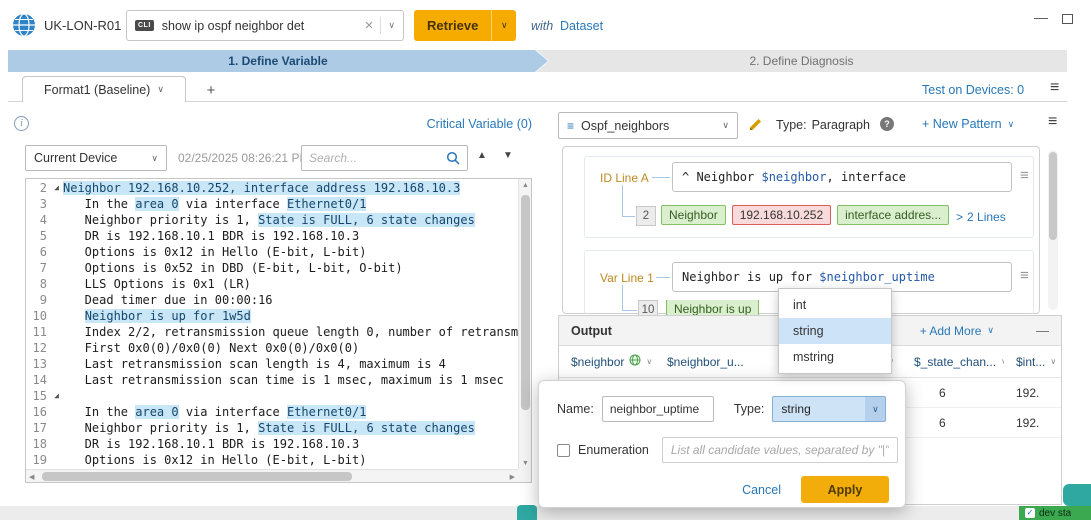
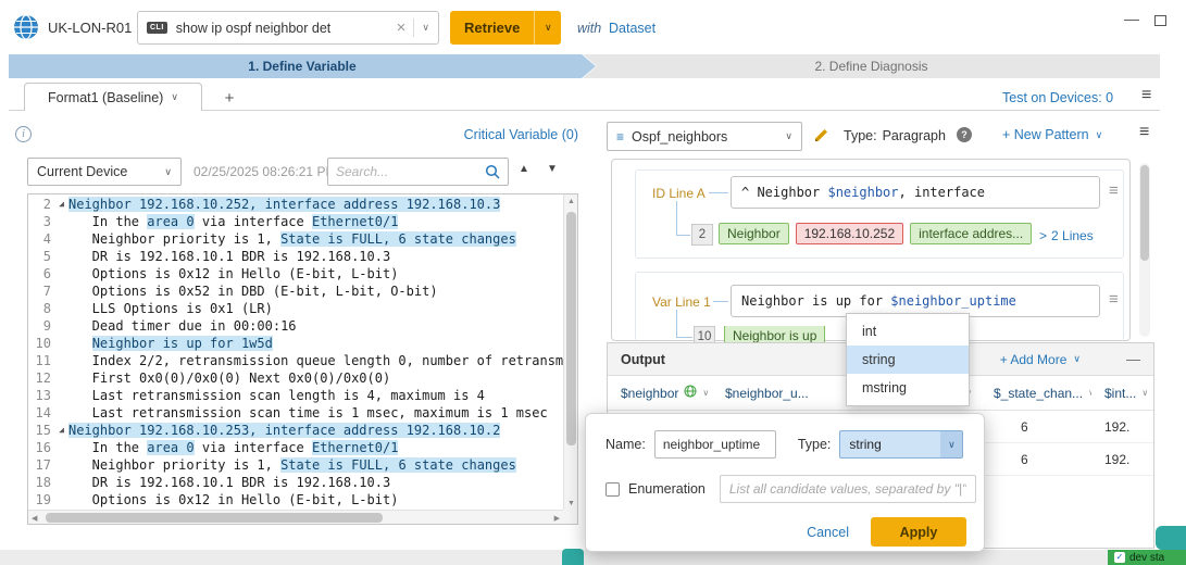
  UK-LON-R01
  show ip ospf neighbor det
  ×
  ∨
  Retrieve
  ∨
  with
  Dataset
  —
  1. Define Variable
  2. Define Diagnosis
  Format1 (Baseline)
  ∨
  +
  Test on Devices: 0
  ≡
  i
  Critical Variable (0)
  Current Device
  ∨
  02/25/2025 08:26:21 P
  Search...
  ▲
  ▼
  2
  ◢
  Neighbor 192.168.10.252, interface address 192.168.10.3
  3
  In the area 0 via interface Ethernet0/1
  4
  Neighbor priority is 1, State is FULL, 6 state changes
  5
  DR is 192.168.10.1 BDR is 192.168.10.3
  6
  Options is 0x12 in Hello (E-bit, L-bit)
  7
  Options is 0x52 in DBD (E-bit, L-bit, O-bit)
  8
  LLS Options is 0x1 (LR)
  9
  Dead timer due in 00:00:16
  10
  Neighbor is up for 1w5d
  11
  Index 2/2, retransmission queue length 0, number of retransm
  12
  First 0x0(0)/0x0(0) Next 0x0(0)/0x0(0)
  13
  Last retransmission scan length is 4, maximum is 4
  14
  Last retransmission scan time is 1 msec, maximum is 1 msec
  15
  ◢
+ Neighbor 192.168.10.253, interface address 192.168.10.2
  16
  In the area 0 via interface Ethernet0/1
  17
  Neighbor priority is 1, State is FULL, 6 state changes
  18
  DR is 192.168.10.1 BDR is 192.168.10.3
  19
  Options is 0x12 in Hello (E-bit, L-bit)
  ≡
  Ospf_neighbors
  ∨
  Type:
  Paragraph
  ?
  + New Pattern
  ∨
  ≡
  ID Line A
  ^ Neighbor $neighbor, interface
  ≡
  2
  Neighbor
  192.168.10.252
  interface addres...
  >
  2 Lines
  Var Line 1
  Neighbor is up for $neighbor_uptime
  ≡
  10
  Neighbor is up
  Output
  + Add More
  ∨
  —
  $neighbor
  ∨
  $neighbor_u...
  $_state_chan...
  ∨
  $int...
  ∨
  6
  192.
  6
  192.
  Name:
  neighbor_uptime
  Type:
  string
  ∨
  Enumeration
  List all candidate values, separated by "|"
  Cancel
  Apply
  int
  string
  mstring
  ✓
  dev sta
